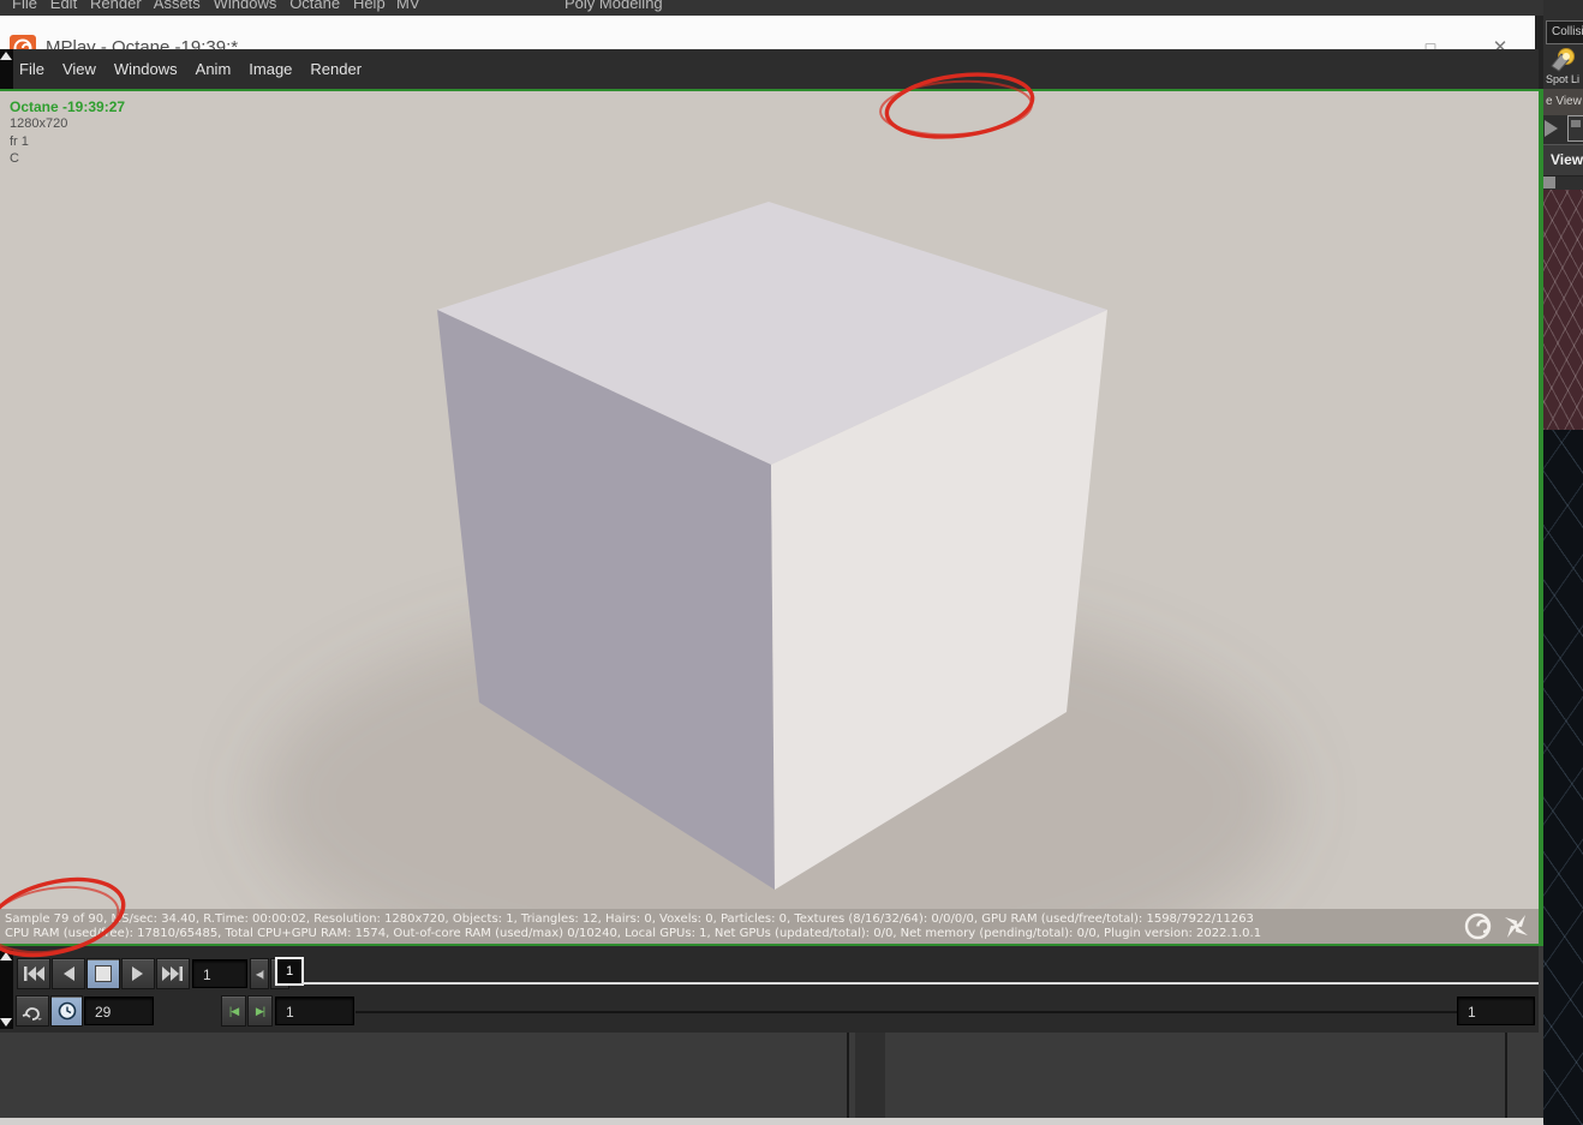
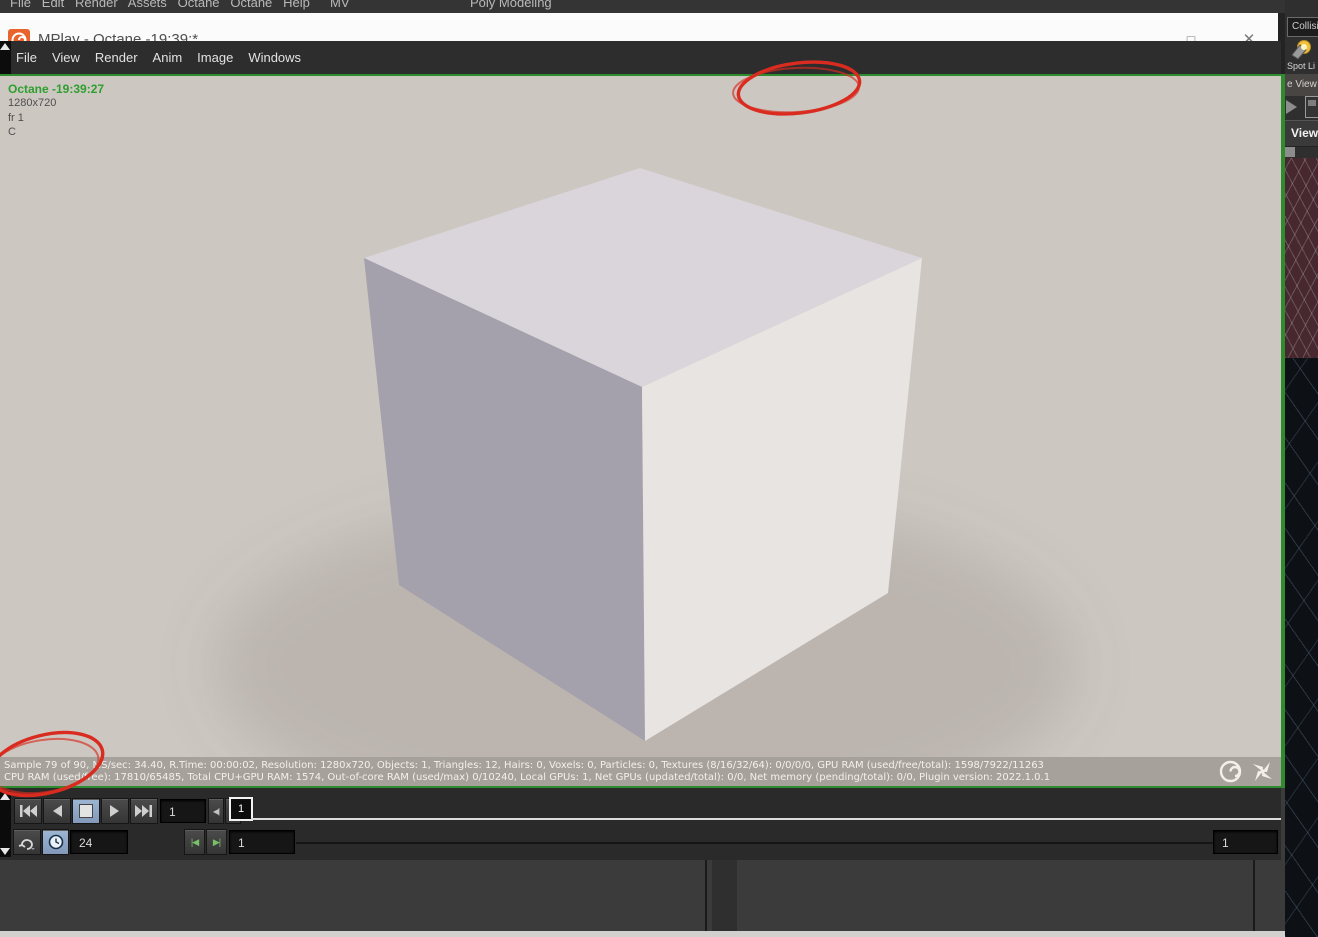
- File Edit Render Assets Windows Octane Help
+ File Edit Render Assets Octane Octane Help
  MV
  Poly Modeling
  MPlay - Octane -19:39:*
  —
  □
  ✕
  File
  View
- Windows
+ Render
  Anim
  Image
- Render
+ Windows
  Octane -19:39:27
  1280x720
  fr 1
  C
  Sample 79 of 90,S/sec: 34.40, R.Time: 00:00:02, Resolution: 1280x720, Objects: 1, Triangles: 12, Hairs: 0, Voxels: 0, Particles: 0, Textures (8/16/32/64): 0/0/0/0, GPU RAM (used/free/total): 1598/7922/11263
  CPU RAM (used/ree): 17810/65485, Total CPU+GPU RAM: 1574, Out-of-core RAM (used/max) 0/10240, Local GPUs: 1, Net GPUs (updated/total): 0/0, Net memory (pending/total): 0/0, Plugin version: 2022.1.0.1
  1
  ◀|
  1
- 29
+ 24
  |◀
  ▶|
  1
  1
  Collis
  Spot Li
  e View
  View
